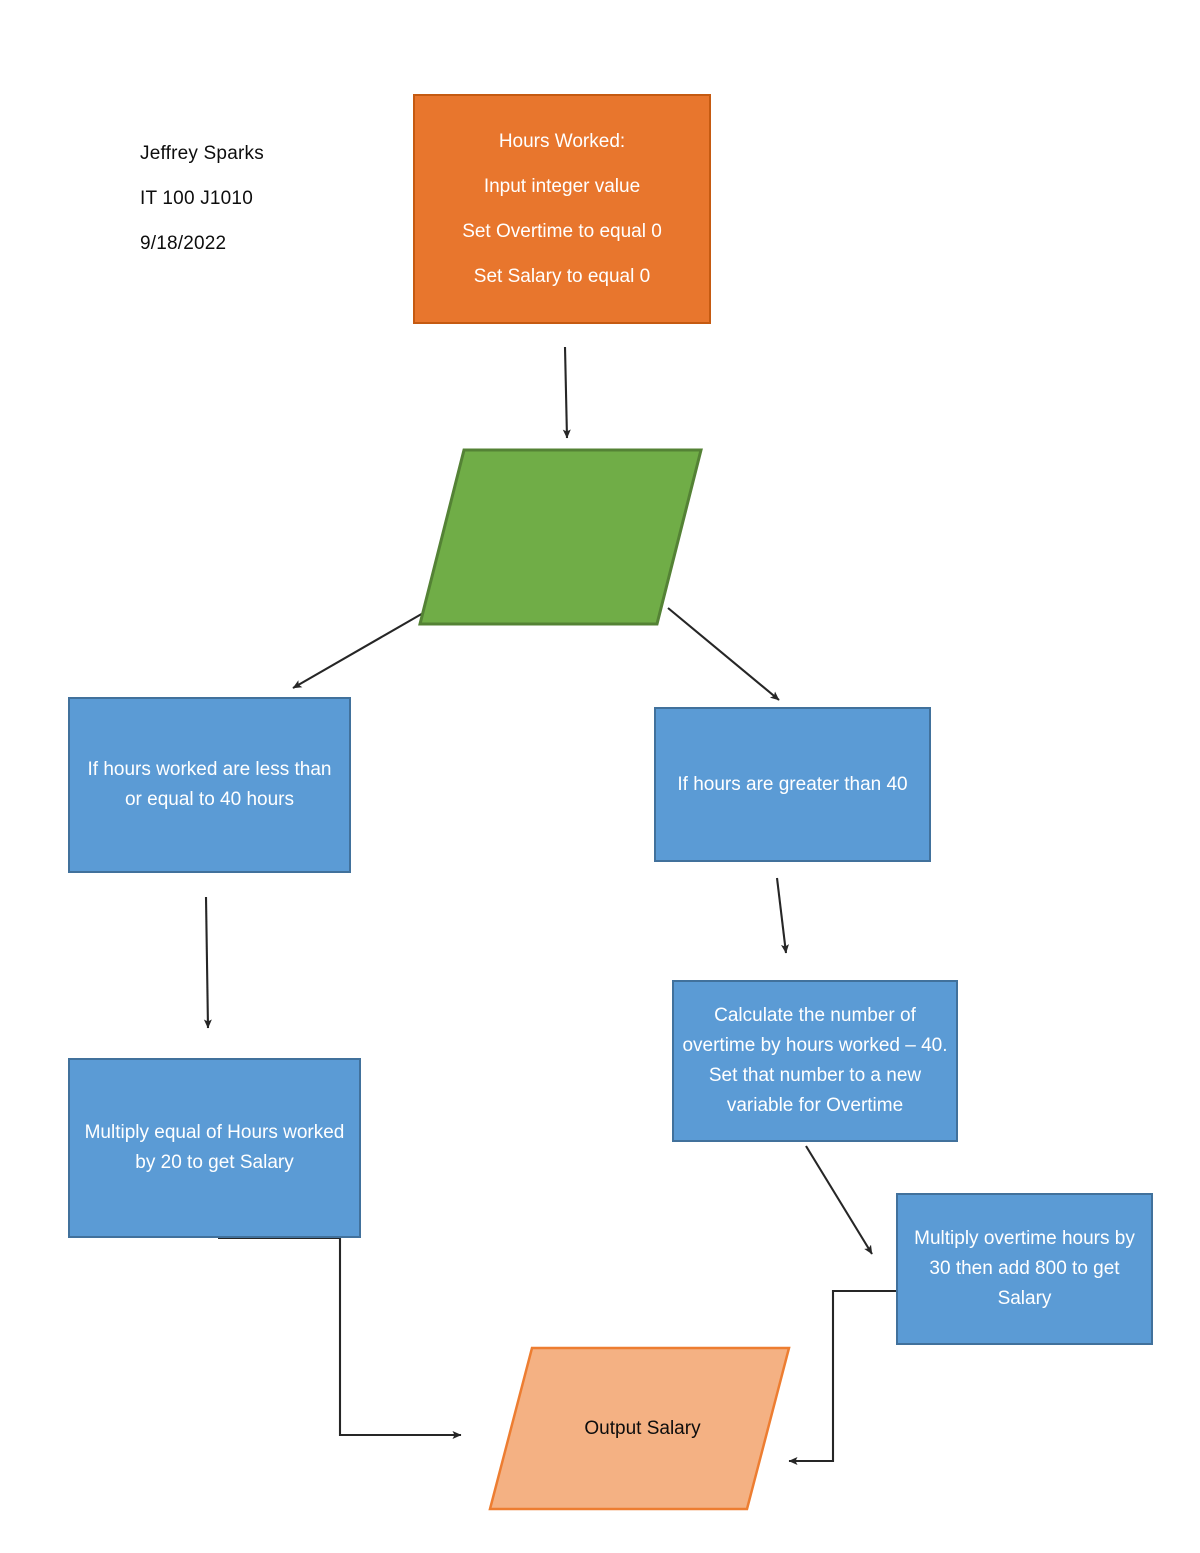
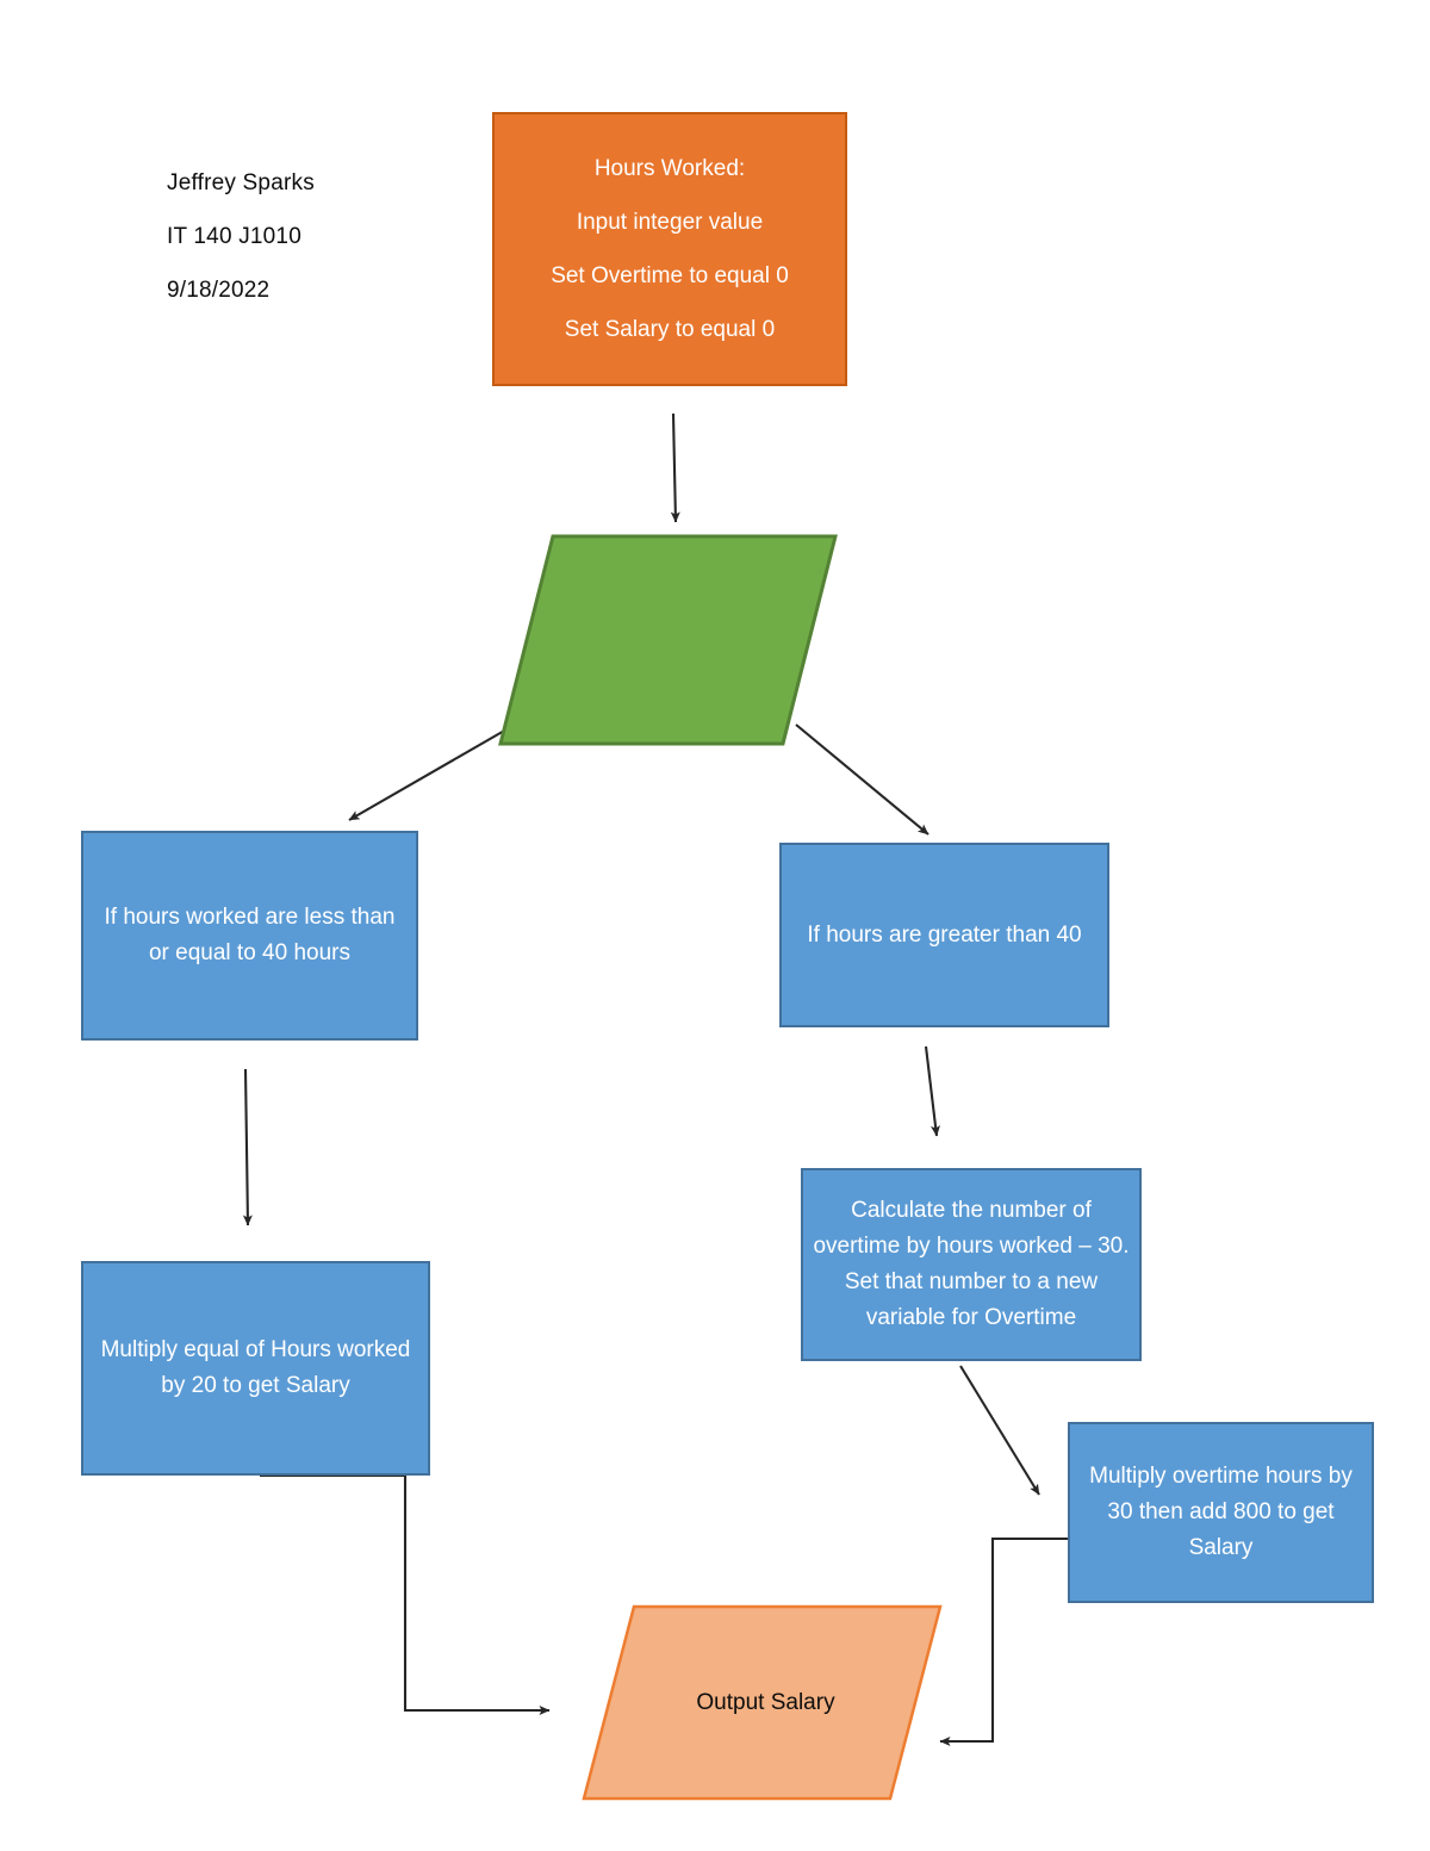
  Jeffrey Sparks
- IT 100 J1010
+ IT 140 J1010
  9/18/2022
  Hours Worked:
  Input integer value
  Set Overtime to equal 0
  Set Salary to equal 0
  If hours worked are less than or equal to 40 hours
  If hours are greater than 40
- Calculate the number of overtime by hours worked – 40. Set that number to a new variable for Overtime
+ Calculate the number of overtime by hours worked – 30. Set that number to a new variable for Overtime
  Multiply equal of Hours worked by 20 to get Salary
  Multiply overtime hours by 30 then add 800 to get Salary
  Output Salary
